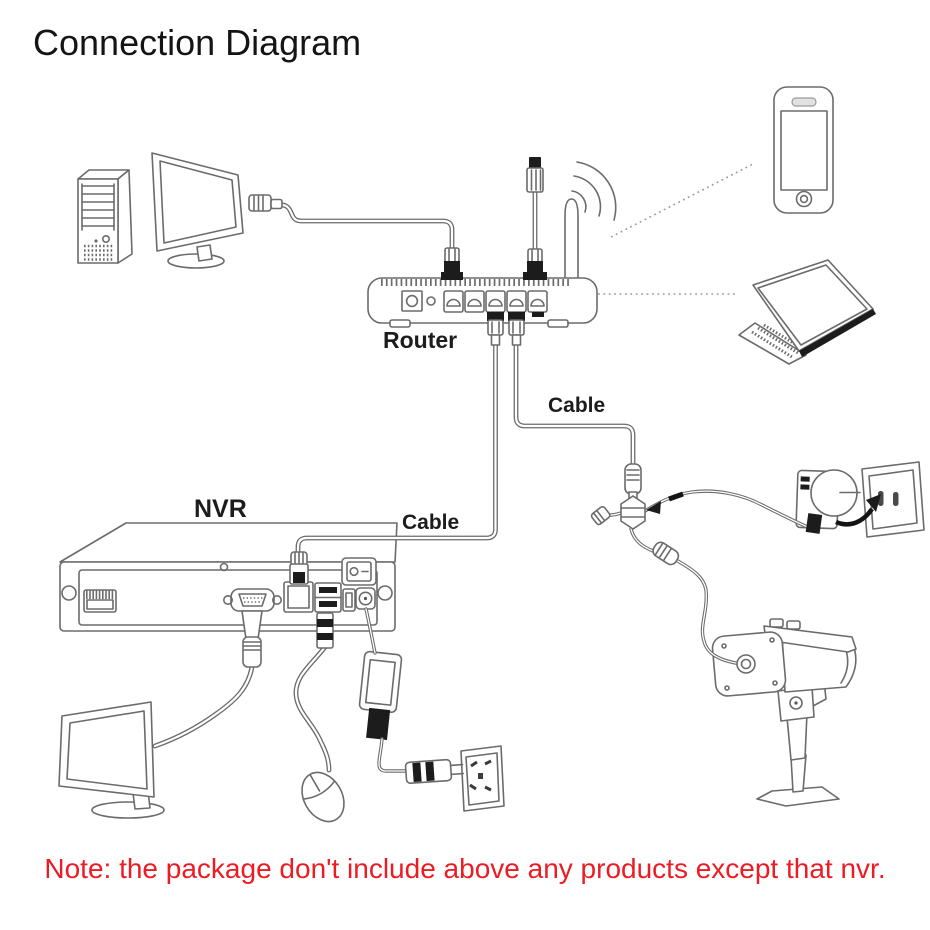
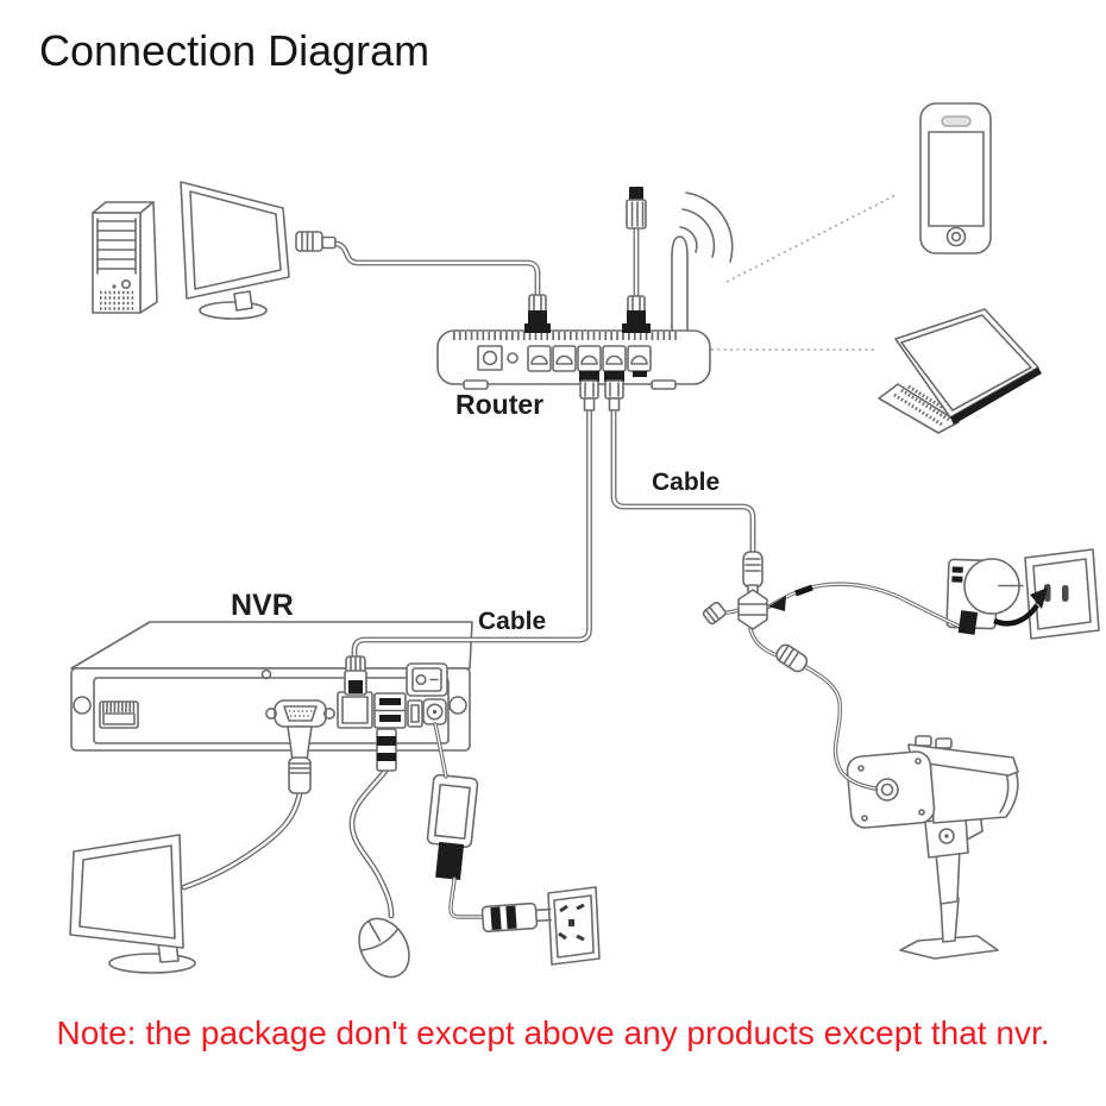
  Connection Diagram
  Router
  Cable
  NVR
  Cable
- Note: the package don't include above any products except that nvr.
+ Note: the package don't except above any products except that nvr.
